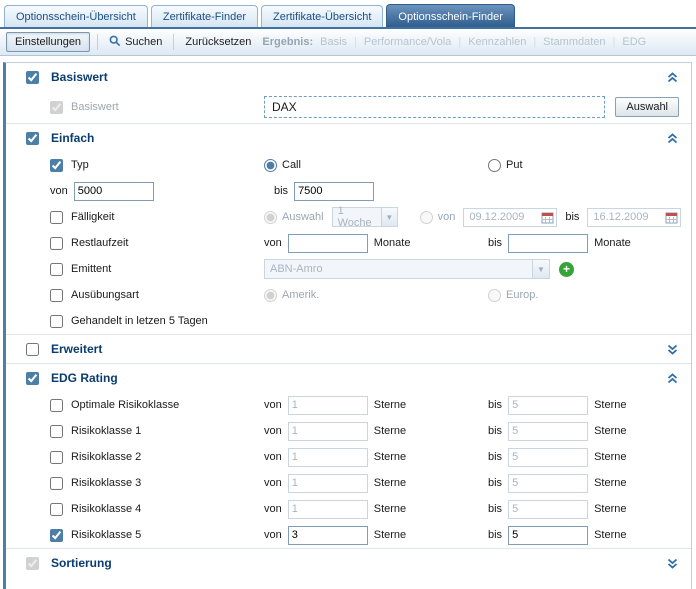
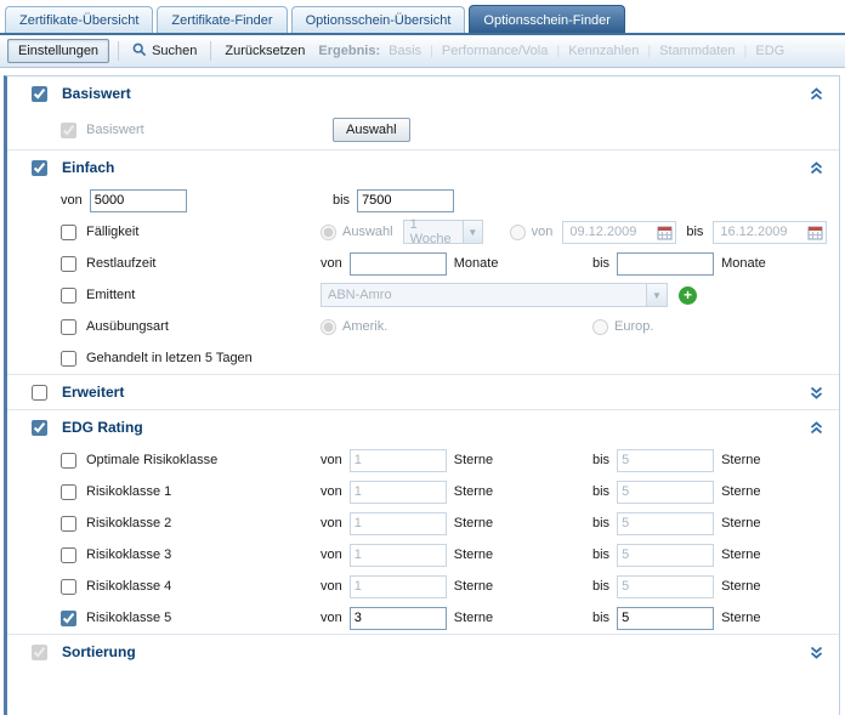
- Optionsschein-Übersicht
+ Zertifikate-Übersicht
  Zertifikate-Finder
- Zertifikate-Übersicht
+ Optionsschein-Übersicht
  Optionsschein-Finder
  Einstellungen
  Suchen
  Zurücksetzen
  Ergebnis:
  Basis
  |
  Performance/Vola
  |
  Kennzahlen
  |
  Stammdaten
  EDG
  Basiswert
  Basiswert
- DAX
  Auswahl
  Einfach
- Typ
- Call
- Put
  von
  5000
  bis
  7500
  Fälligkeit
  Auswahl
  1 Woche
  ▼
  von
  09.12.2009
  bis
  16.12.2009
  Restlaufzeit
  von
  Monate
  bis
  Monate
  Emittent
  ABN-Amro
  ▼
  +
  Ausübungsart
  Amerik.
  Europ.
  Gehandelt in letzen 5 Tagen
  Erweitert
  EDG Rating
  Optimale Risikoklasse
  von
  1
  Sterne
  bis
  5
  Sterne
  Risikoklasse 1
  von
  1
  Sterne
  bis
  5
  Sterne
  Risikoklasse 2
  von
  1
  Sterne
  bis
  5
  Sterne
  Risikoklasse 3
  von
  1
  Sterne
  bis
  5
  Sterne
  Risikoklasse 4
  von
  1
  Sterne
  bis
  5
  Sterne
  Risikoklasse 5
  von
  3
  Sterne
  bis
  5
  Sterne
  Sortierung
